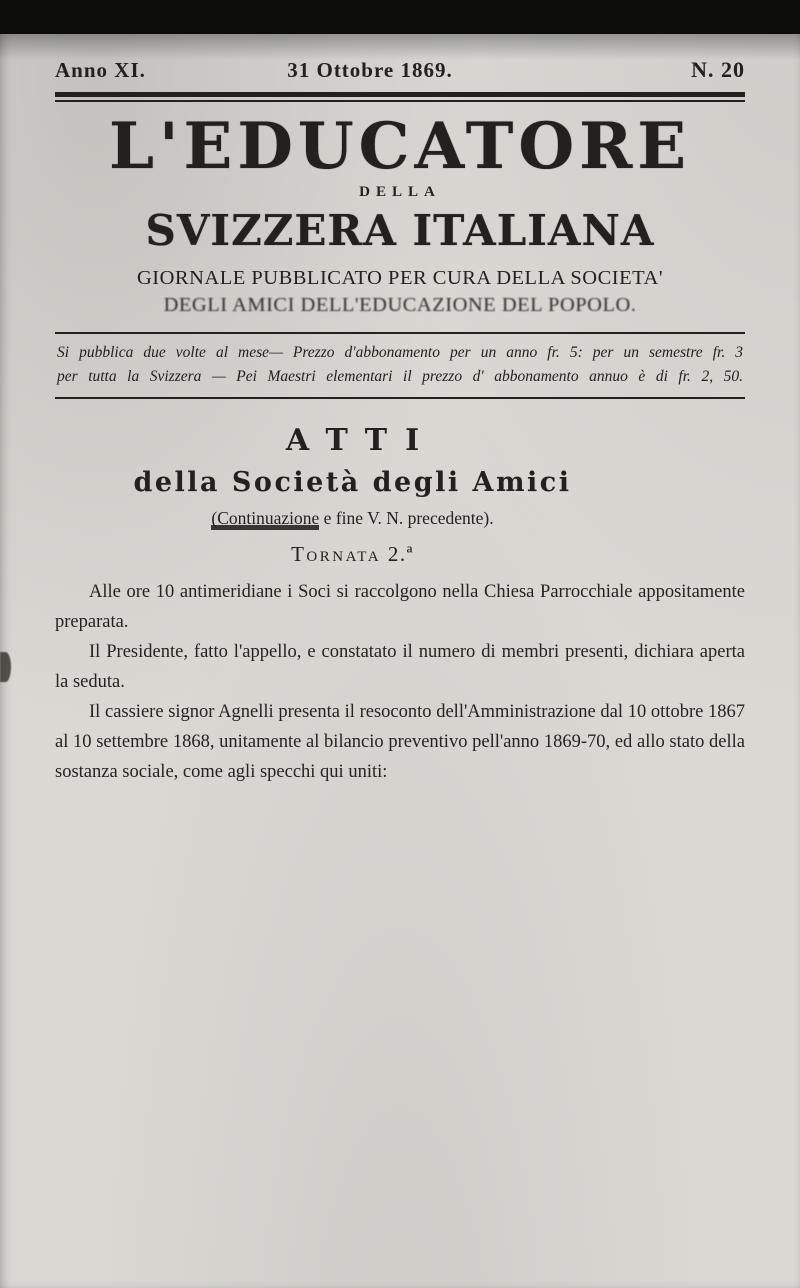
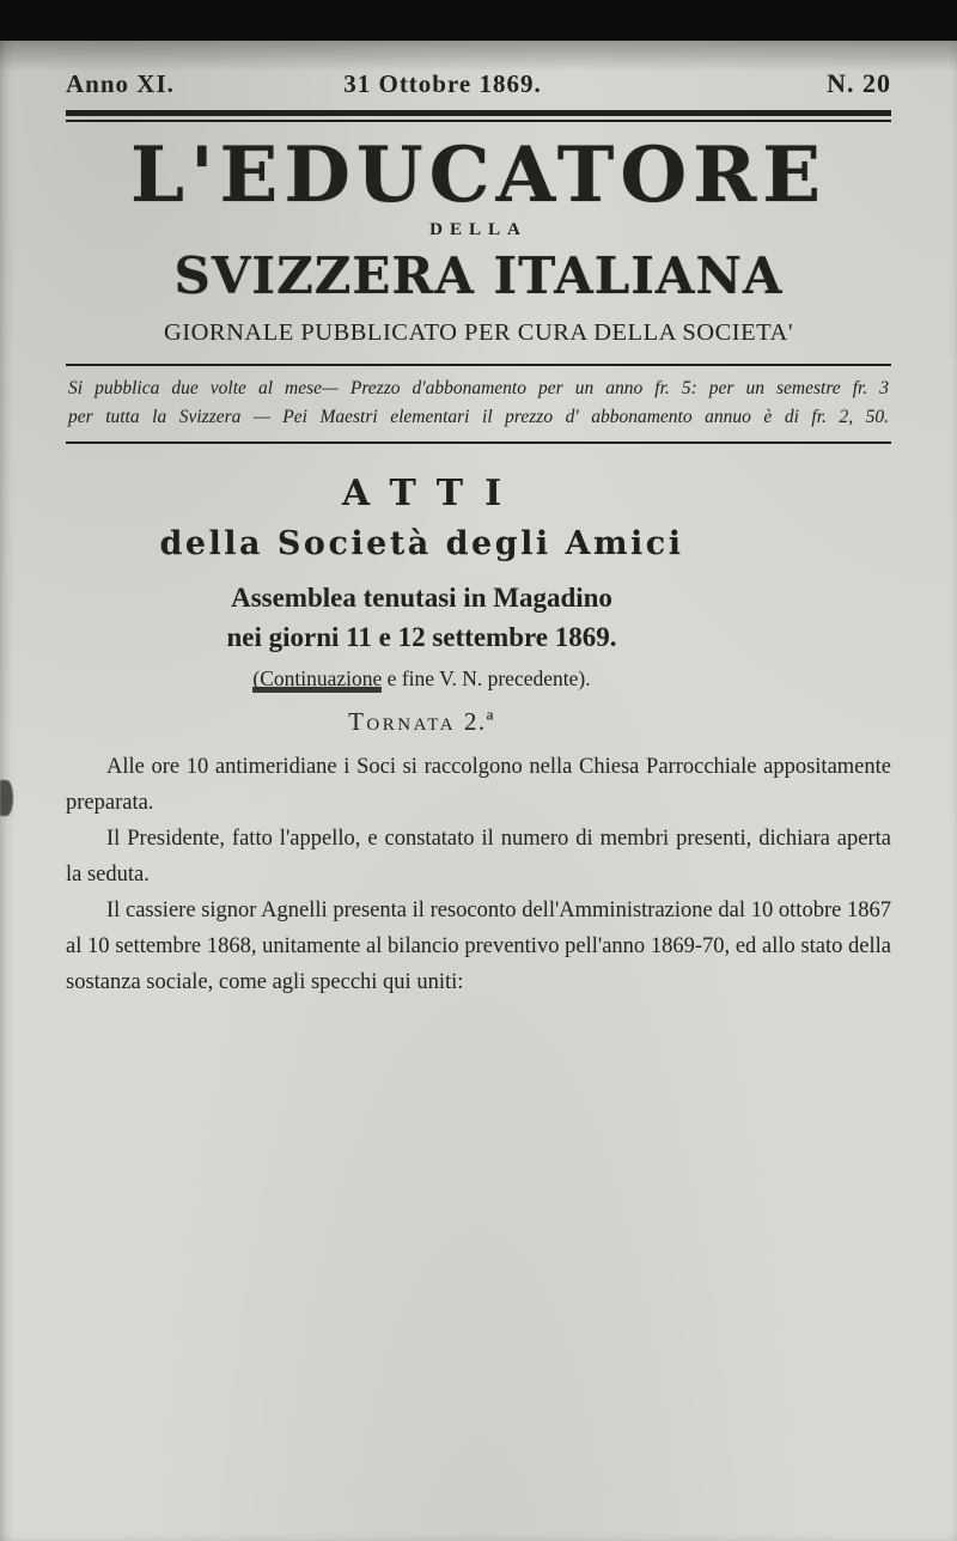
  Anno XI.
  31 Ottobre 1869.
  N. 20
  L'EDUCATORE
  DELLA
  SVIZZERA ITALIANA
  GIORNALE PUBBLICATO PER CURA DELLA SOCIETA'
- DEGLI AMICI DELL'EDUCAZIONE DEL POPOLO.
  Si pubblica due volte al mese— Prezzo d'abbonamento per un anno fr. 5: per un semestre fr. 3
  per tutta la Svizzera — Pei Maestri elementari il prezzo d' abbonamento annuo è di fr. 2, 50.
  ATTI
  della Società degli Amici
+ Assemblea tenutasi in Magadino
+ nei giorni 11 e 12 settembre 1869.
  (Continuazione e fine V. N. precedente).
  Tornata 2.ª
  Alle ore 10 antimeridiane i Soci si raccolgono nella Chiesa Parrocchiale appositamente preparata.
  Il Presidente, fatto l'appello, e constatato il numero di membri presenti, dichiara aperta la seduta.
  Il cassiere signor Agnelli presenta il resoconto dell'Amministrazione dal 10 ottobre 1867 al 10 settembre 1868, unitamente al bilancio preventivo pell'anno 1869-70, ed allo stato della sostanza sociale, come agli specchi qui uniti:
